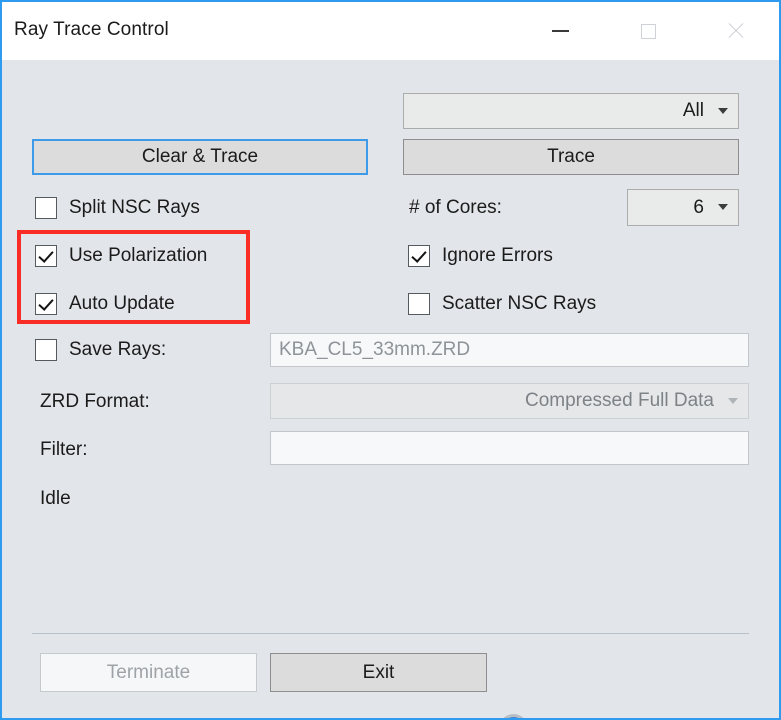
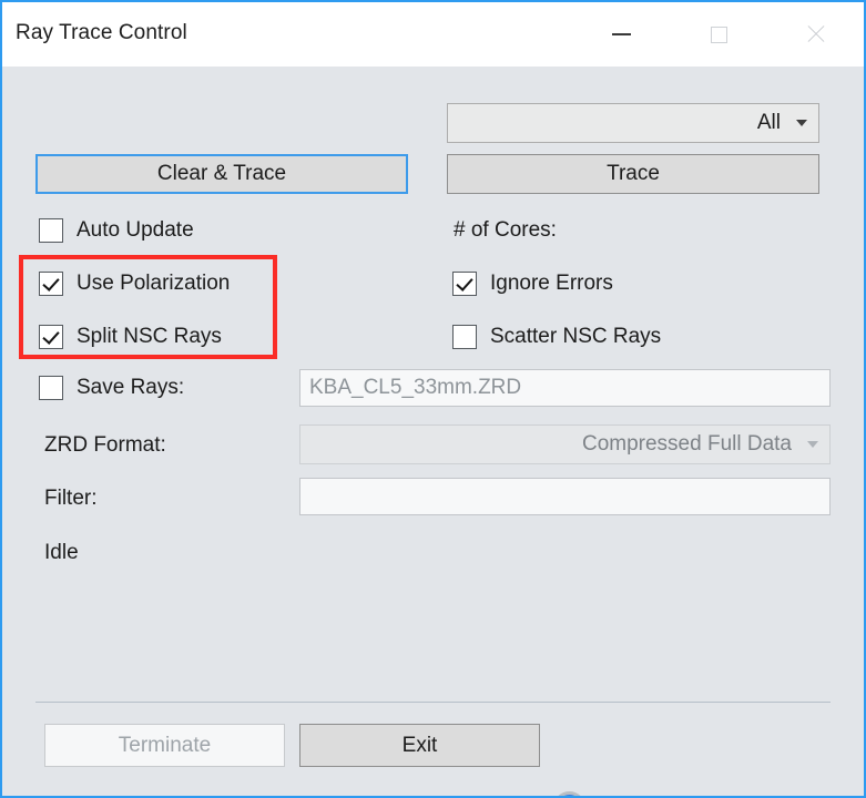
  Ray Trace Control
  Clear & Trace
  All
  Trace
- Split NSC Rays
+ Auto Update
  Use Polarization
- Auto Update
+ Split NSC Rays
  # of Cores:
- 6
  Ignore Errors
  Scatter NSC Rays
  Save Rays:
  KBA_CL5_33mm.ZRD
  ZRD Format:
  Compressed Full Data
  Filter:
  Idle
  Terminate
  Exit
